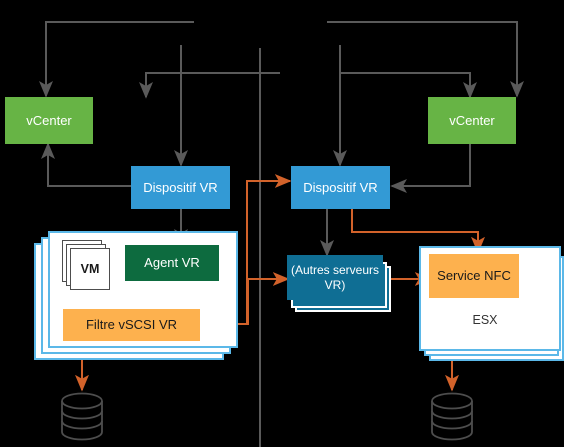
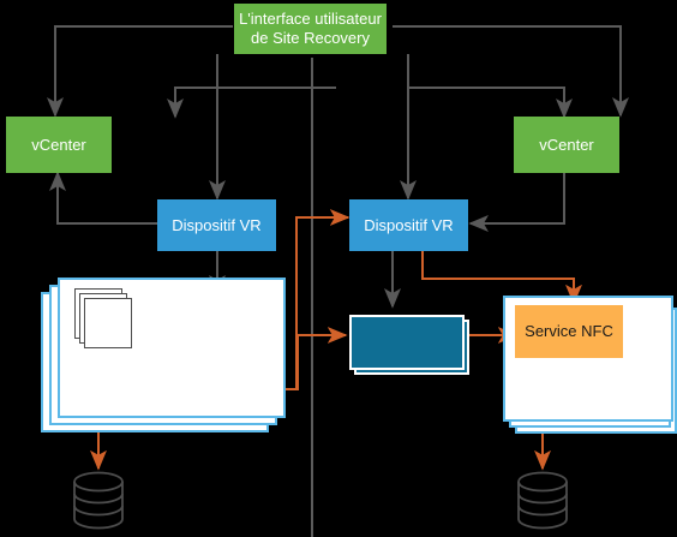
+ L'interface utilisateur de Site Recovery
  vCenter
  vCenter
  Dispositif VR
  Dispositif VR
- VM
- Agent VR
- Filtre vSCSI VR
- (Autres serveurs VR)
  Service NFC
- ESX
